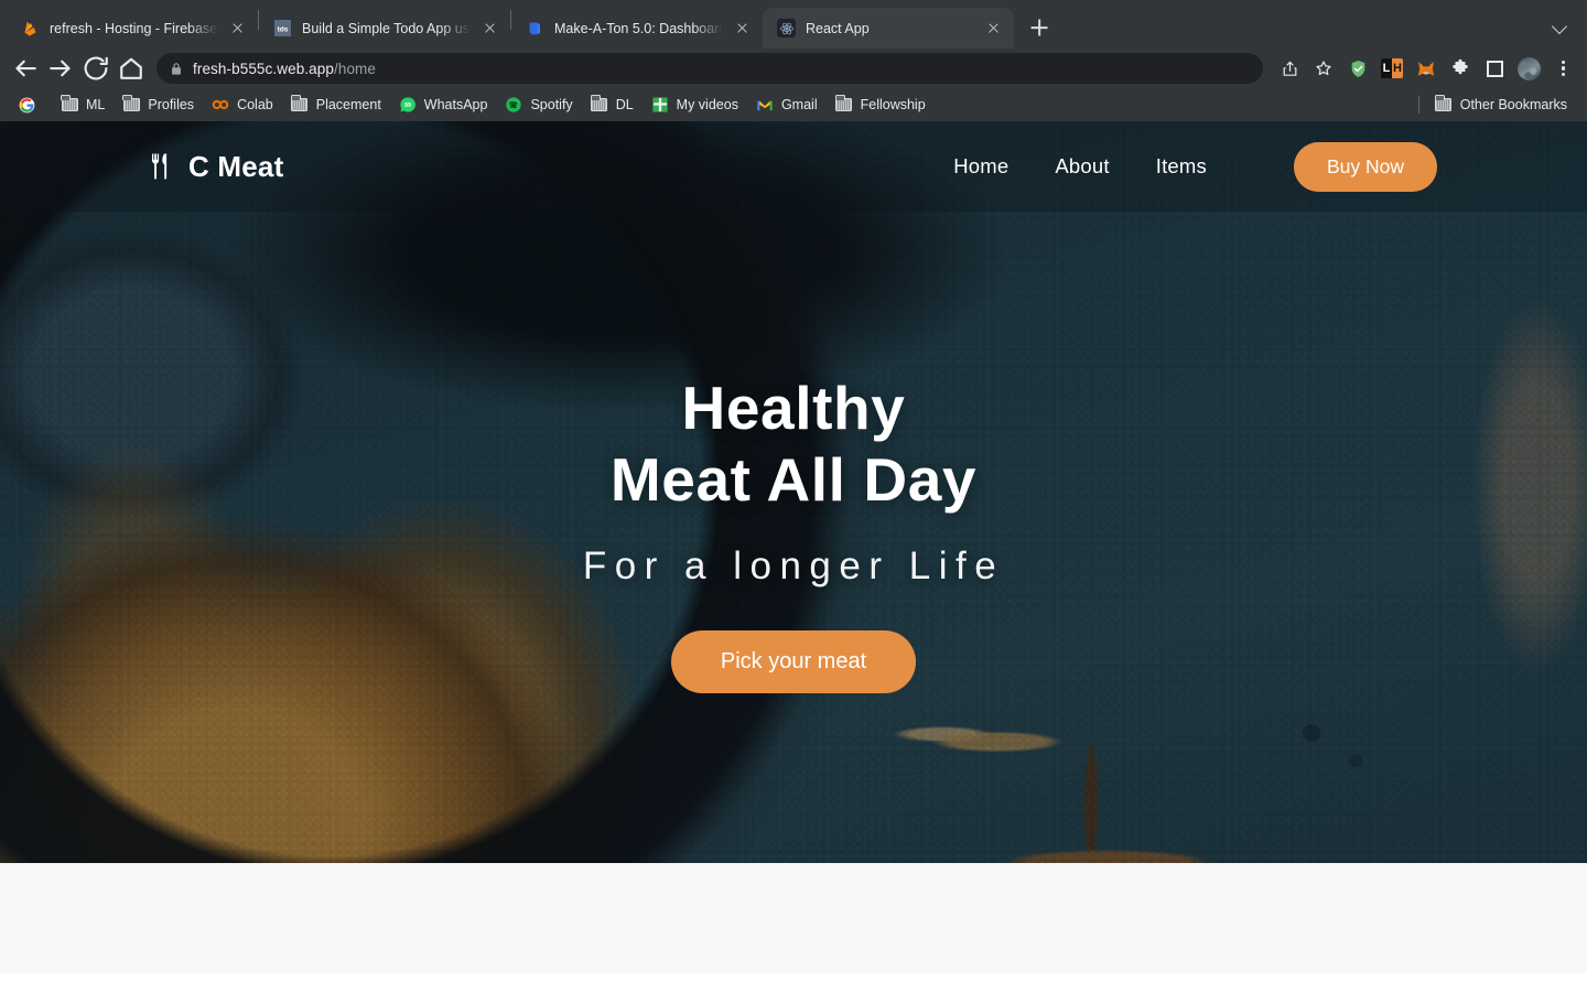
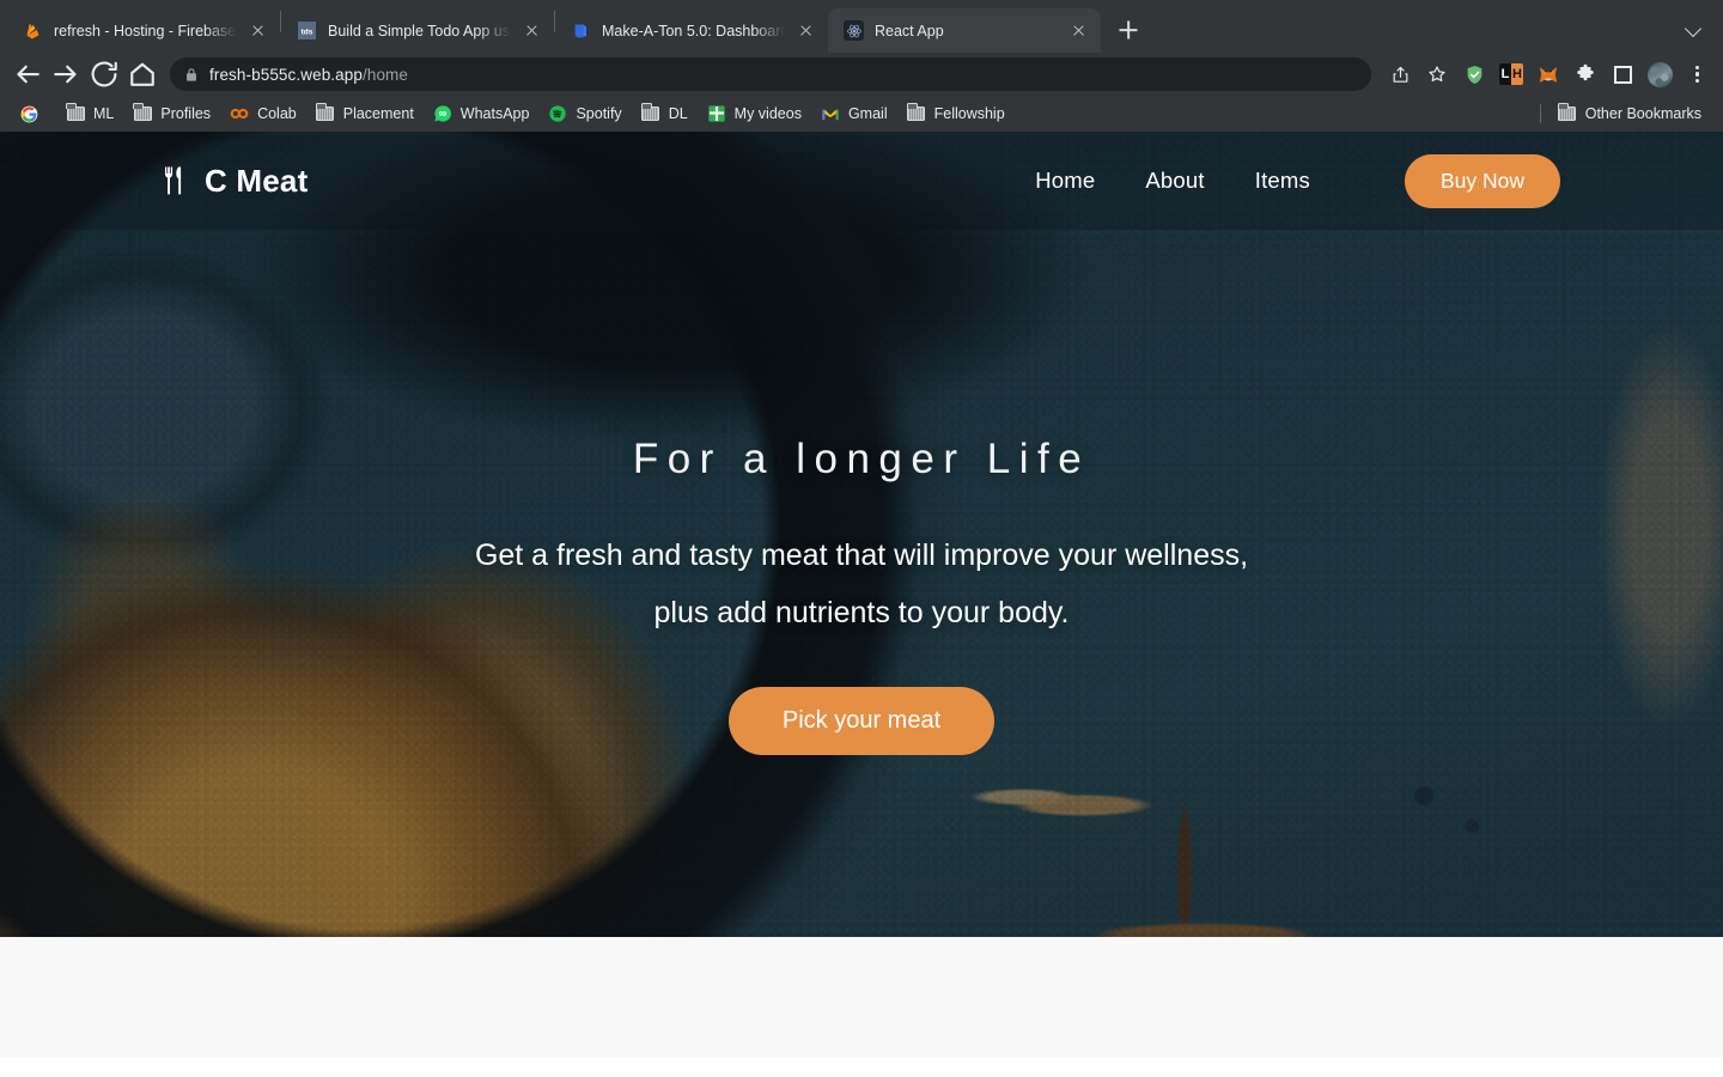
  refresh - Hosting - Firebase
  Build a Simple Todo App us
  Make-A-Ton 5.0: Dashboard
  React App
  fresh-b555c.web.app/home
  L
  H
  ML
  Profiles
  Colab
  Placement
  WhatsApp
  Spotify
  DL
  My videos
  Gmail
  Fellowship
  Other Bookmarks
  C Meat
  Home
  About
  Items
  Buy Now
- Healthy
- Meat All Day
  For a longer Life
+ Get a fresh and tasty meat that will improve your wellness, plus add nutrients to your body.
  Pick your meat
